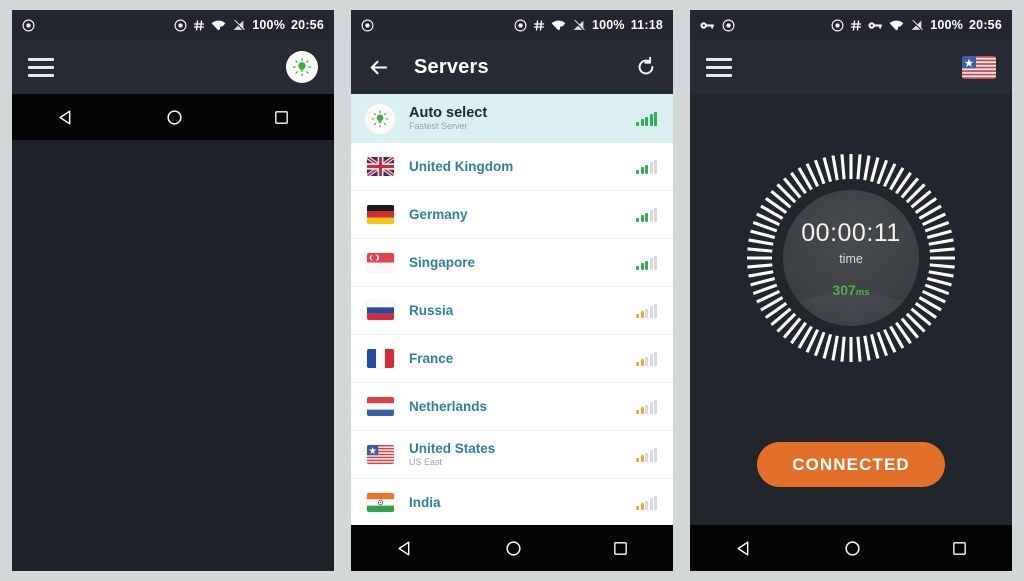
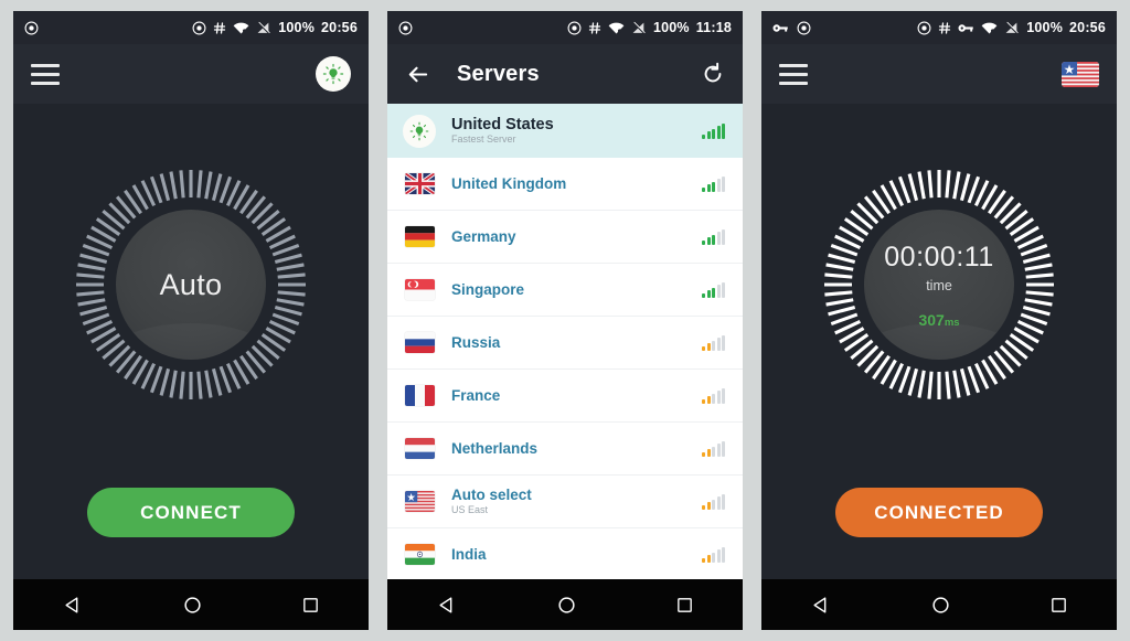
  100%
  20:56
+ Auto
+ CONNECT
  100%
  11:18
  Servers
- Auto select
+ United States
  Fastest Server
  United Kingdom
  Germany
  Singapore
  Russia
  France
  Netherlands
- United States
+ Auto select
  US East
  India
  100%
  20:56
  00:00:11
  time
  307ms
  CONNECTED
